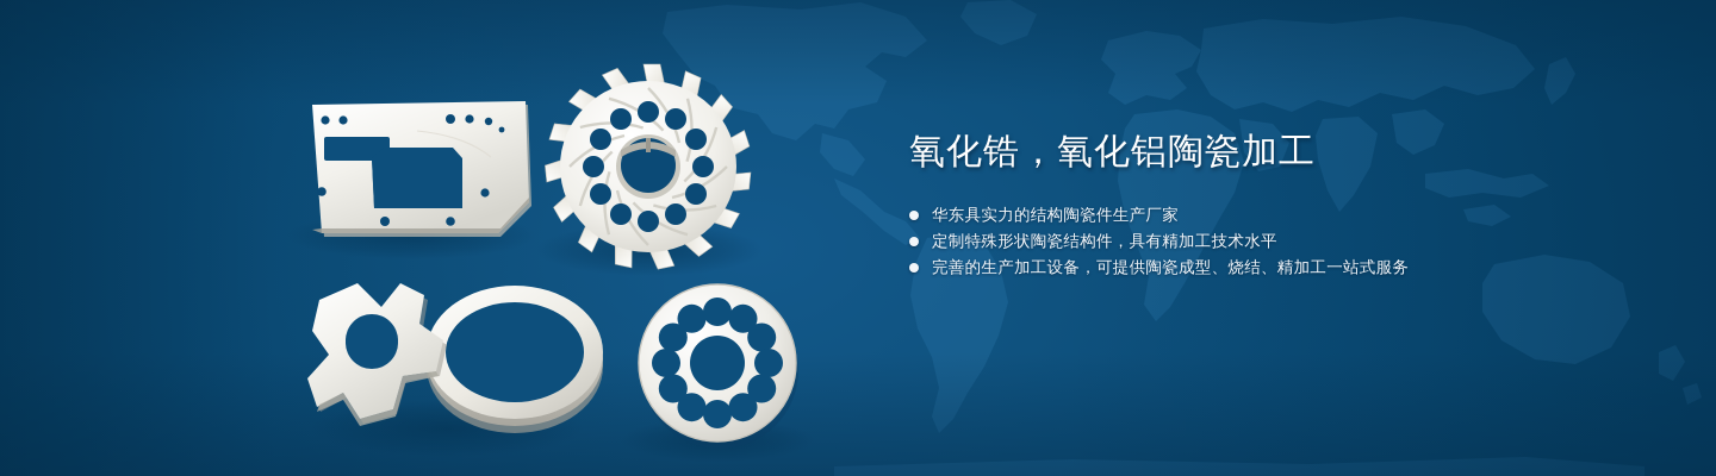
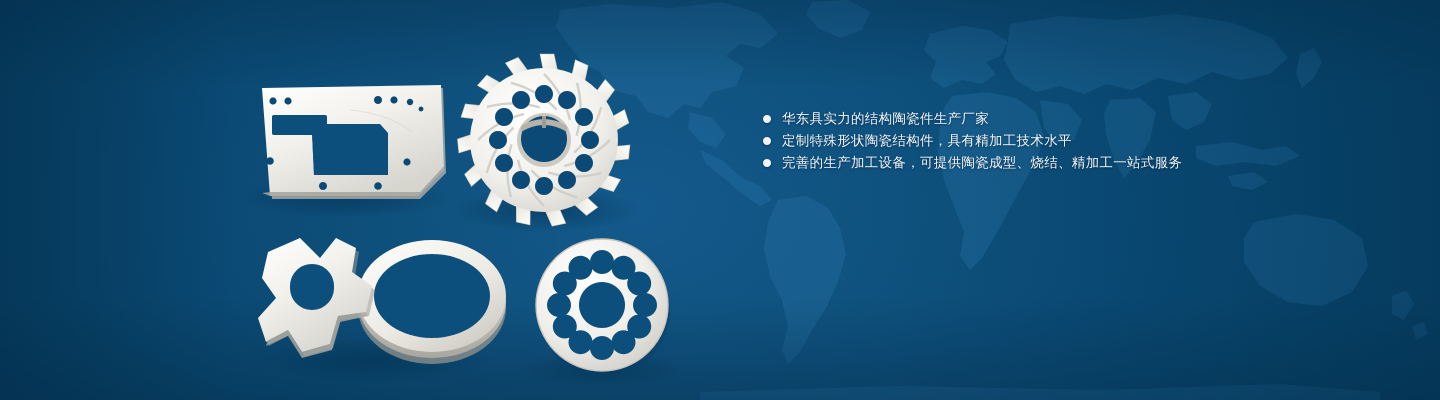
- 氧化锆，氧化铝陶瓷加工
  华东具实力的结构陶瓷件生产厂家
  定制特殊形状陶瓷结构件，具有精加工技术水平
  完善的生产加工设备，可提供陶瓷成型、烧结、精加工一站式服务
